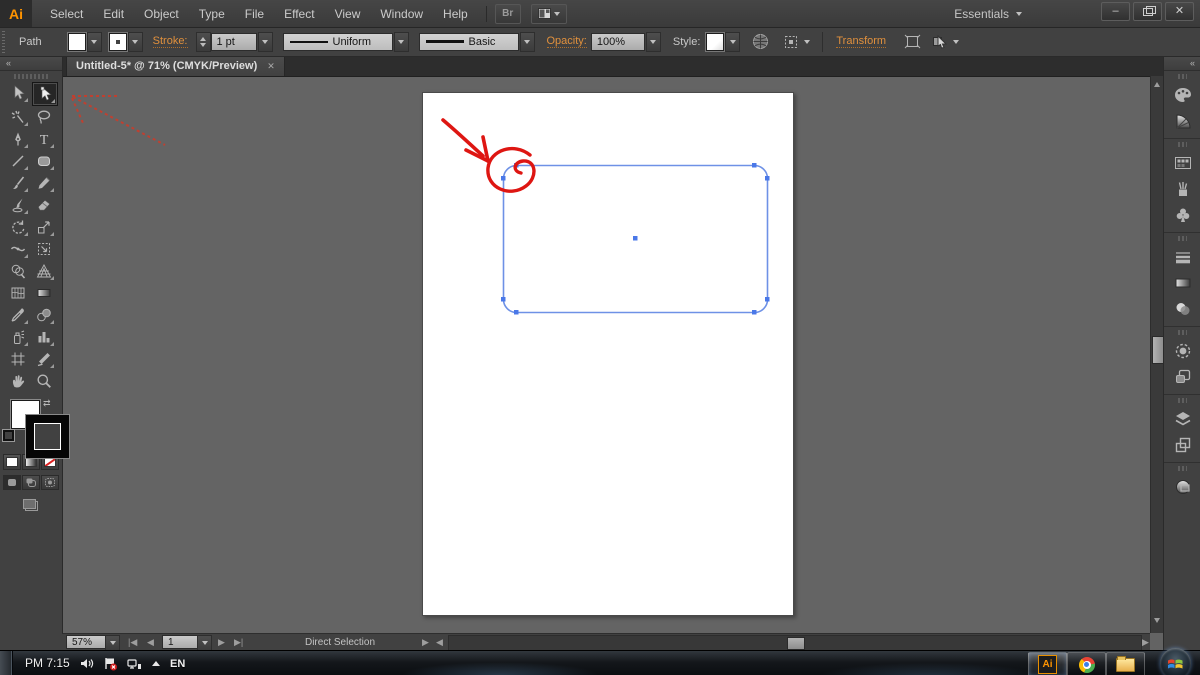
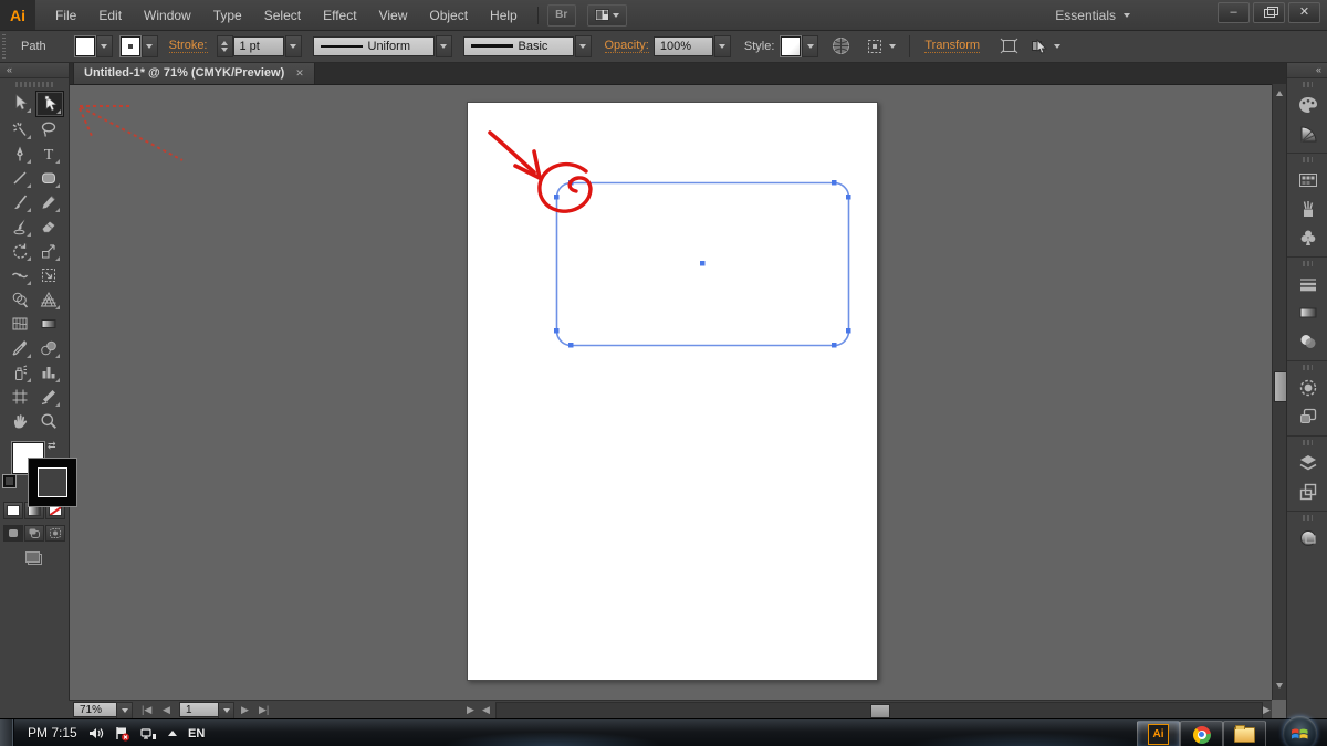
  Ai
- Select
+ File
  Edit
- Object
+ Window
  Type
- File
+ Select
  Effect
  View
- Window
+ Object
  Help
  Br
  Essentials
  –
  ✕
  Path
  Stroke:
  1 pt
  Uniform
  Basic
  Opacity:
  100%
  Style:
  Transform
- Untitled-5* @ 71% (CMYK/Preview)
+ Untitled-1* @ 71% (CMYK/Preview)
  ✕
  «
  T
  ⇄
  «
- 57%
+ 71%
  |◀
  ◀
  1
  ▶
  ▶|
- Direct Selection
  ▶
  ◀
  ▶
  PM 7:15
  EN
  Ai
